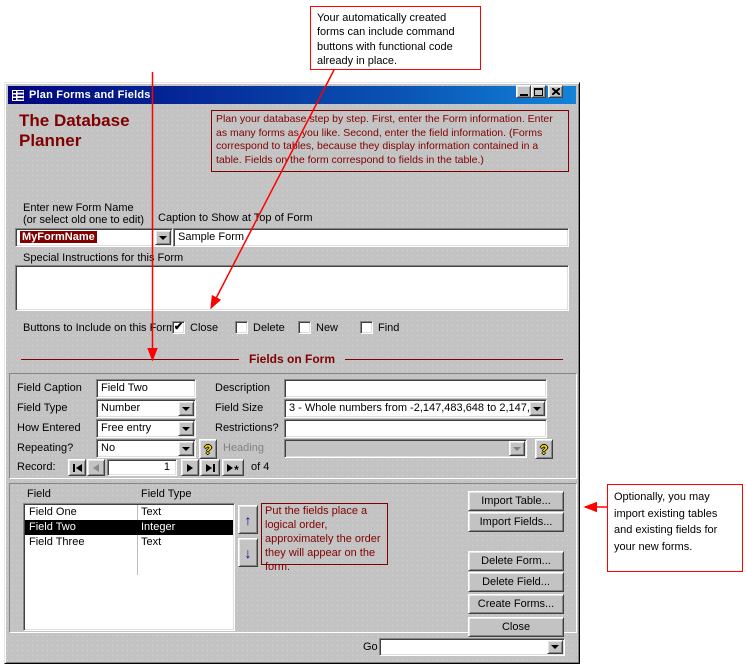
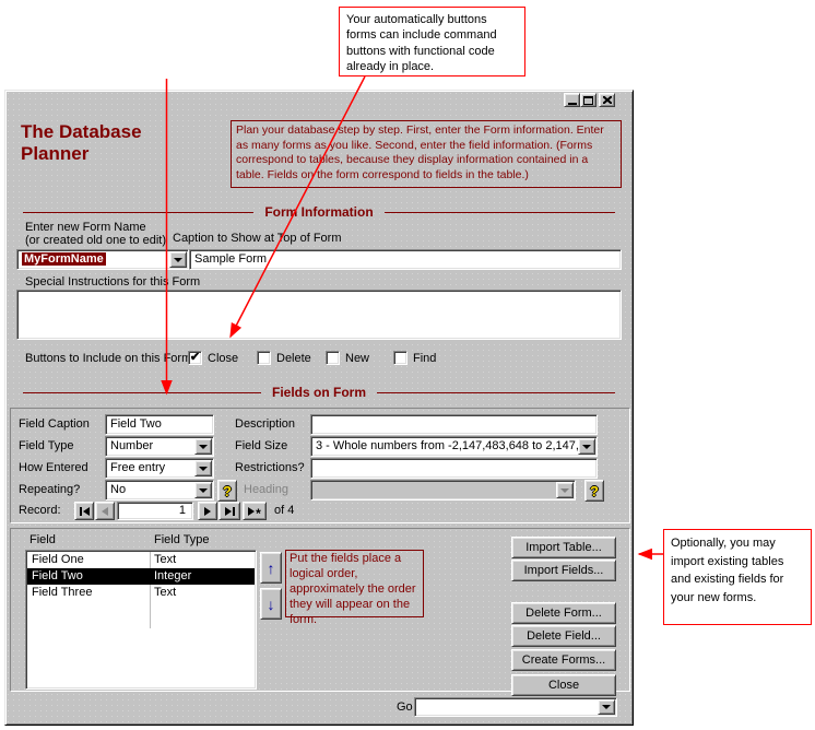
- Your automatically created forms can include command buttons with functional code already in place.
+ Your automatically buttons forms can include command buttons with functional code already in place.
  Optionally, you may import existing tables and existing fields for your new forms.
- Plan Forms and Fields
  The Database Planner
  Plan your database step by step. First, enter the Form information. Enter as many forms as you like. Second, enter the field information. (Forms correspond to tales, because they display information contained in a table. Fields on the form correspond to fields in the table.)
+ Form Information
  Enter new Form Name
- (or select old one to edit)
+ (or created old one to edit)
  Caption to Show at Top of Form
  MyFormName
  Sample Form
  Special Instructions for this Form
  Buttons to Include on thisorm
  ✔
  Close
  Delete
  New
  Find
  Fields on Form
  Field Caption
  Field Two
  Description
  Field Type
  Number
  Field Size
  3 - Whole numbers from -2,147,483,648 to 2,147
  How Entered
  Free entry
  Restrictions?
  Repeating?
  No
  ?
  Heading
  ?
  Record:
  1
  *
  of 4
  Field
  Field Type
  Field One
  Text
  Field Two
  Integer
  Field Three
  Text
  ↑
  ↓
  Put the fields place a logical order, approximately the order they will appear on the form.
  Import Table...
  Import Fields...
  Delete Form...
  Delete Field...
  Create Forms...
  Close
  Go
